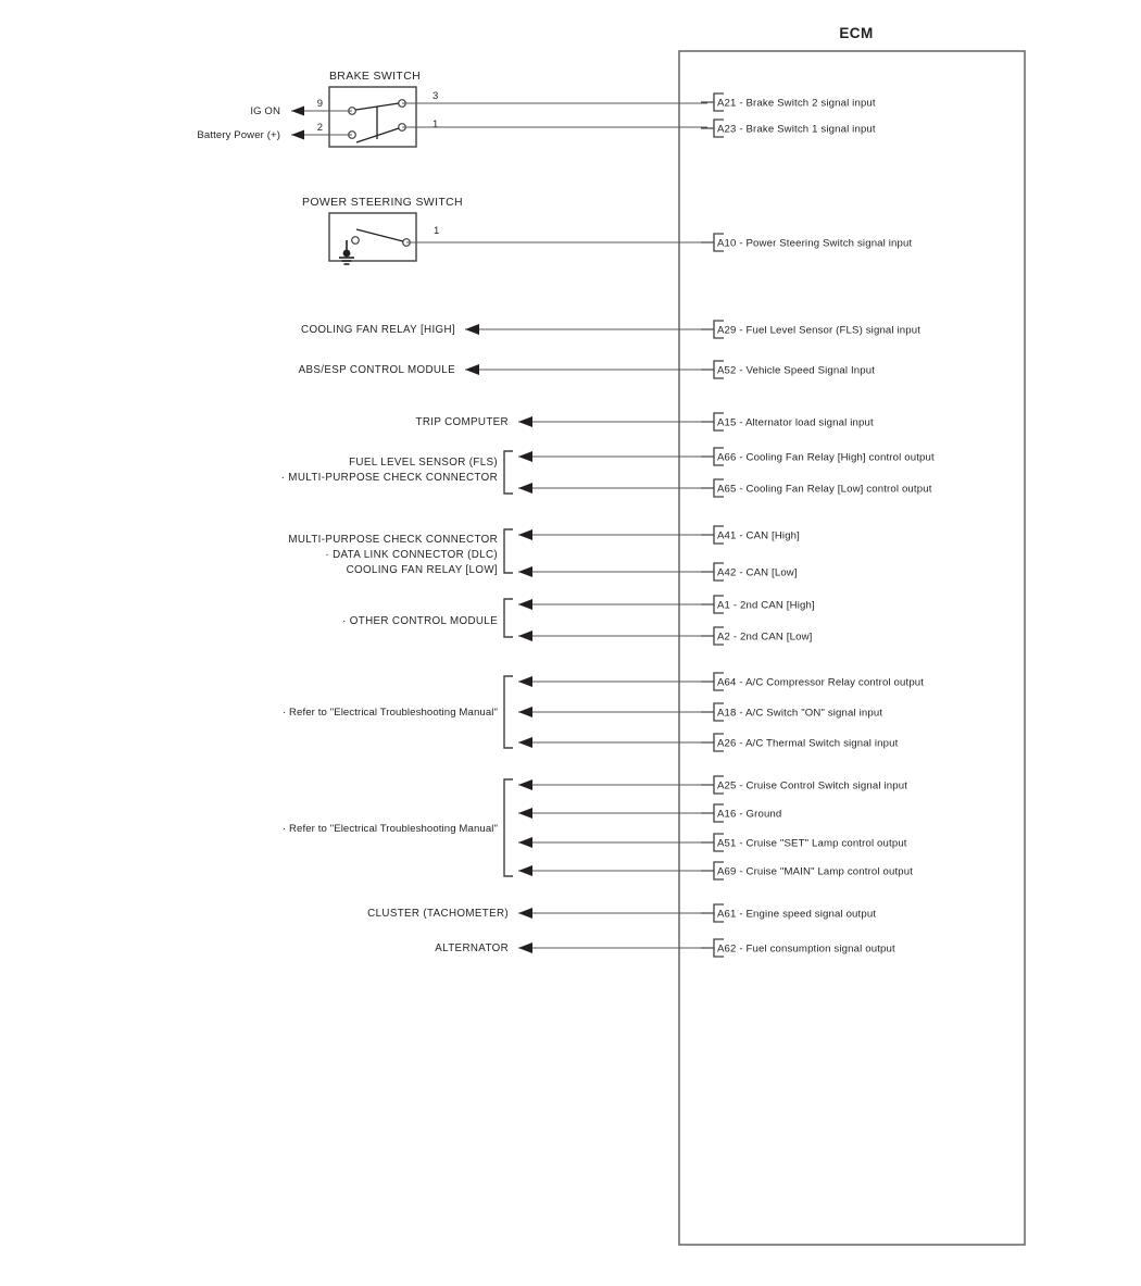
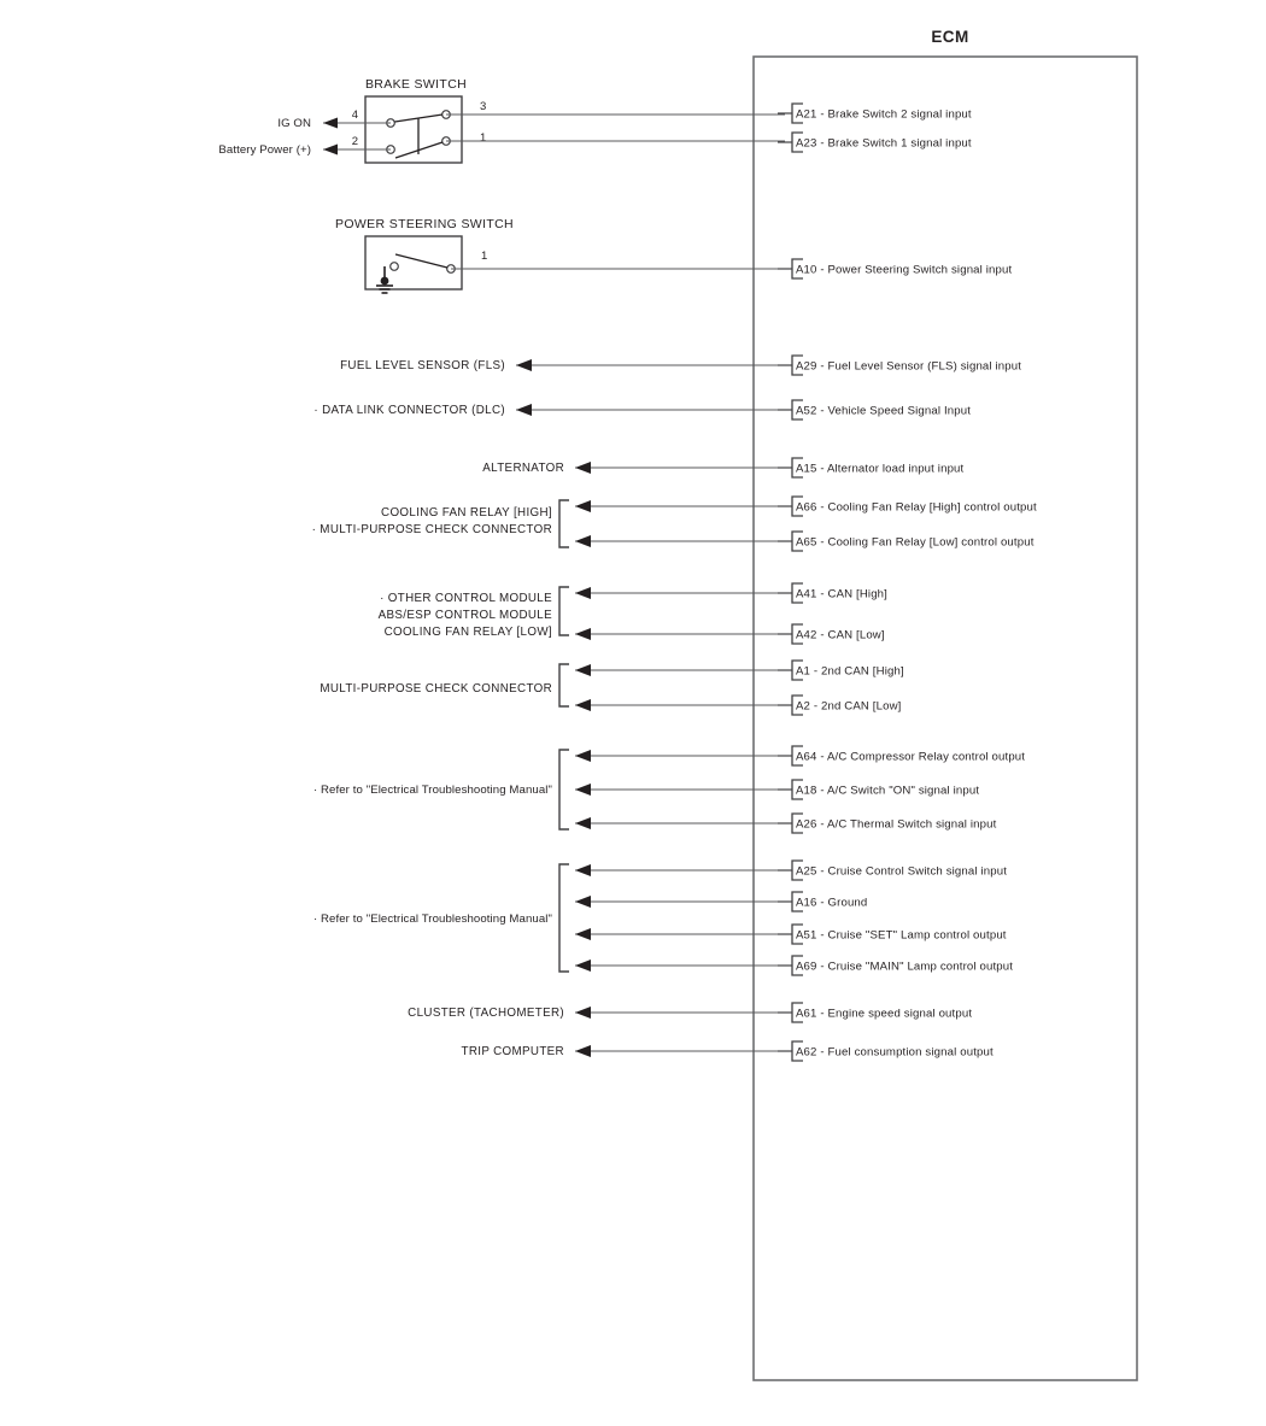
  ECM
  BRAKE SWITCH
  IG ON
  Battery Power (+)
- 9
+ 4
  2
  3
  1
  POWER STEERING SWITCH
  1
- COOLING FAN RELAY [HIGH]
+ FUEL LEVEL SENSOR (FLS)
- ABS/ESP CONTROL MODULE
+ · DATA LINK CONNECTOR (DLC)
- TRIP COMPUTER
+ ALTERNATOR
- FUEL LEVEL SENSOR (FLS)
+ COOLING FAN RELAY [HIGH]
  · MULTI-PURPOSE CHECK CONNECTOR
- MULTI-PURPOSE CHECK CONNECTOR
+ · OTHER CONTROL MODULE
- · DATA LINK CONNECTOR (DLC)
+ ABS/ESP CONTROL MODULE
  COOLING FAN RELAY [LOW]
- · OTHER CONTROL MODULE
+ MULTI-PURPOSE CHECK CONNECTOR
  · Refer to "Electrical Troubleshooting Manual"
  · Refer to "Electrical Troubleshooting Manual"
  CLUSTER (TACHOMETER)
- ALTERNATOR
+ TRIP COMPUTER
  A21 - Brake Switch 2 signal input
  A23 - Brake Switch 1 signal input
  A10 - Power Steering Switch signal input
  A29 - Fuel Level Sensor (FLS) signal input
  A52 - Vehicle Speed Signal Input
- A15 - Alternator load signal input
+ A15 - Alternator load input input
  A66 - Cooling Fan Relay [High] control output
  A65 - Cooling Fan Relay [Low] control output
  A41 - CAN [High]
  A42 - CAN [Low]
  A1 - 2nd CAN [High]
  A2 - 2nd CAN [Low]
  A64 - A/C Compressor Relay control output
  A18 - A/C Switch "ON" signal input
  A26 - A/C Thermal Switch signal input
  A25 - Cruise Control Switch signal input
  A16 - Ground
  A51 - Cruise "SET" Lamp control output
  A69 - Cruise "MAIN" Lamp control output
  A61 - Engine speed signal output
  A62 - Fuel consumption signal output
